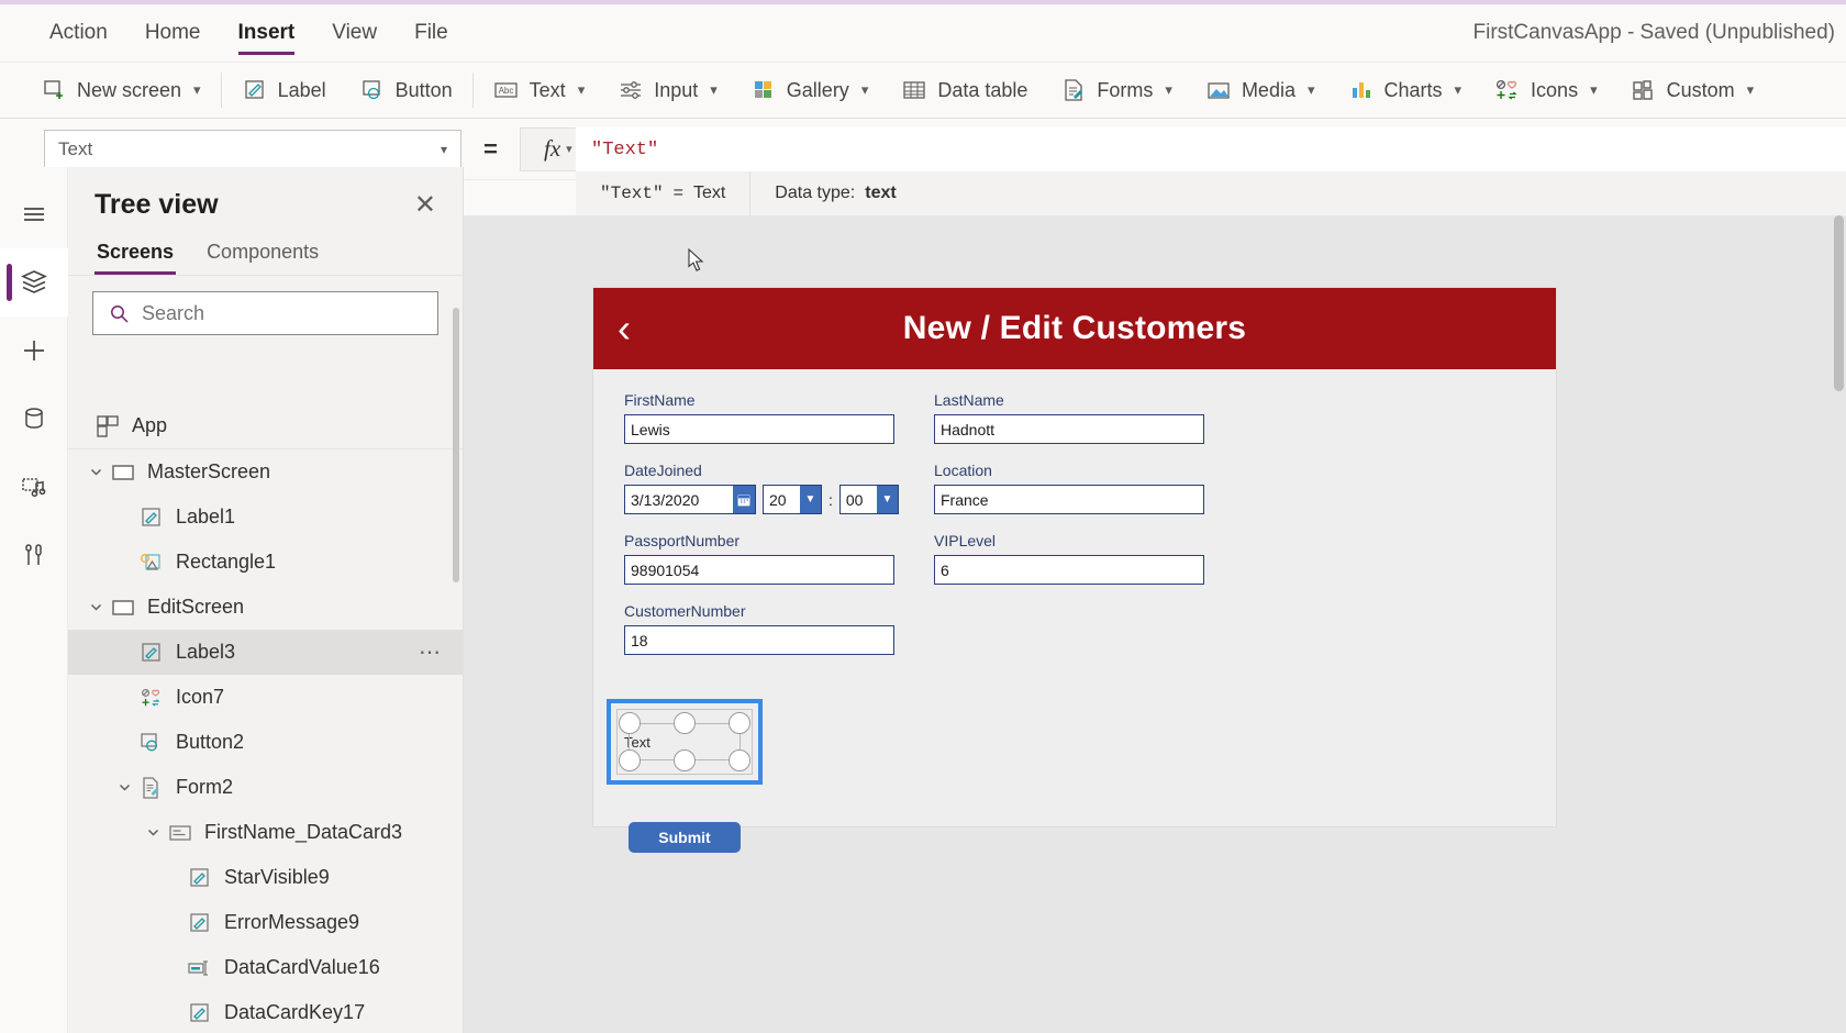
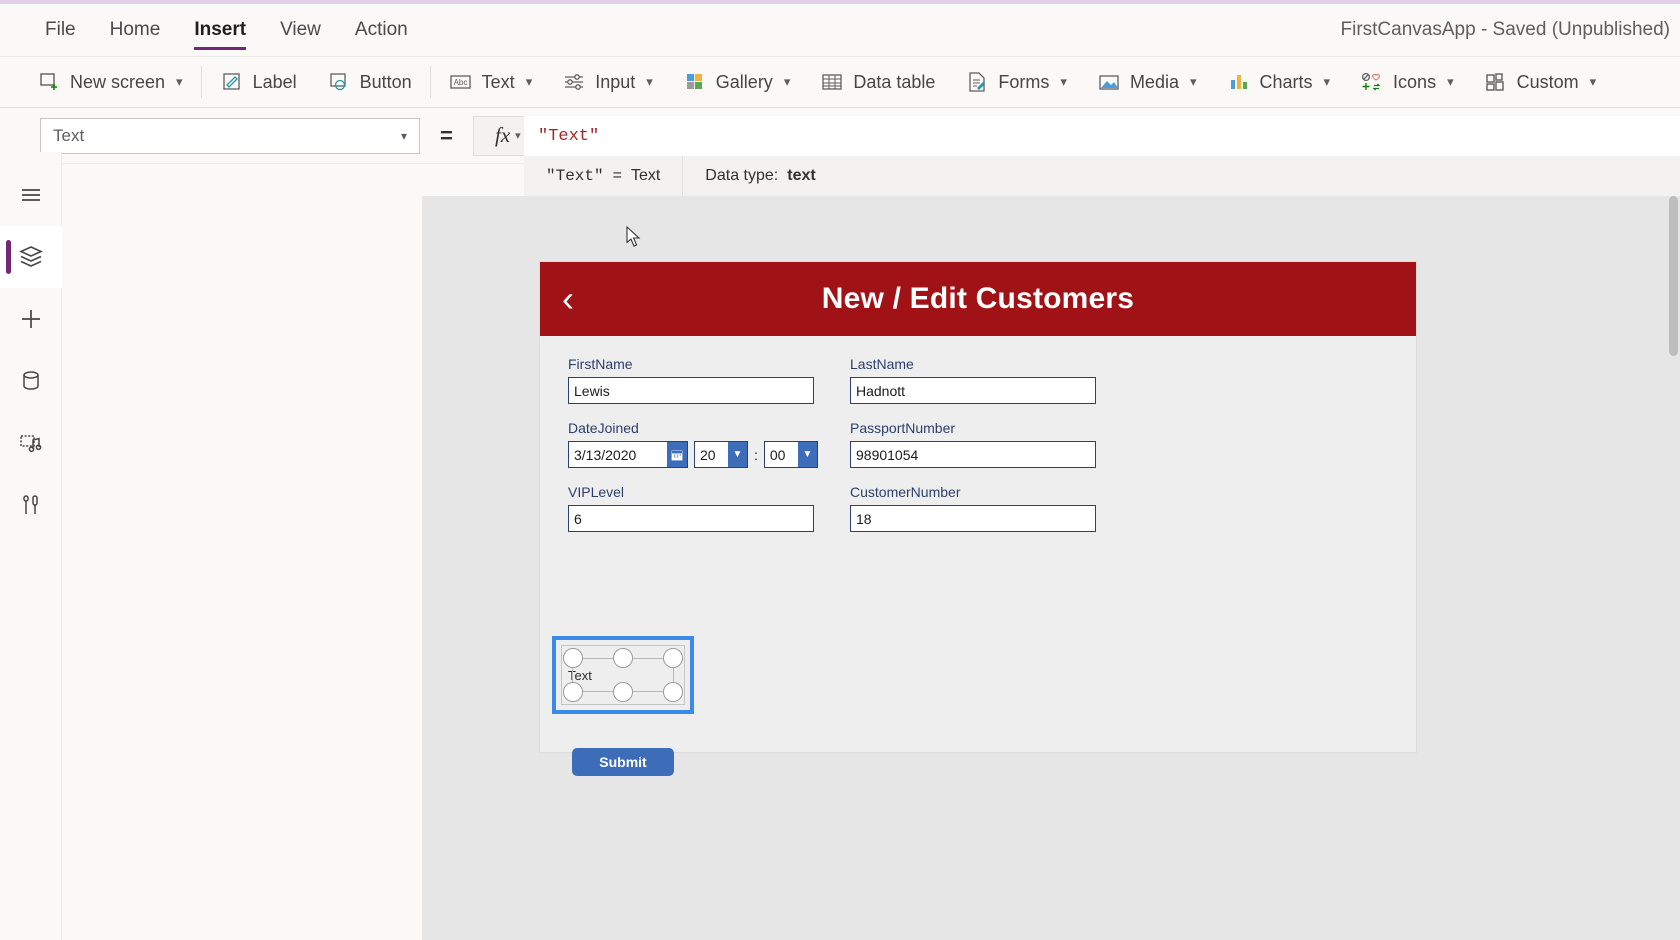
- Action
+ File
  Home
  Insert
  View
- File
+ Action
  FirstCanvasApp - Saved (Unpublished)
  New screen
  ▾
  Label
  Button
  Abc
  Text
  ▾
  Input
  ▾
  Gallery
  ▾
  Data table
  Forms
  ▾
  Media
  ▾
  Charts
  ▾
  Icons
  ▾
  Custom
  ▾
  Text
  ▾
  =
  fx
  ▾
  "Text"
  "Text"
  =
  Text
  Data type:
  text
- Tree view
- ✕
- Screens
- Components
- Search
- App
- MasterScreen
- Label1
- Rectangle1
- EditScreen
- Label3
- ⋯
- Icon7
- Button2
- Form2
- FirstName_DataCard3
- StarVisible9
- ErrorMessage9
- DataCardValue16
- DataCardKey17
  ‹
  New / Edit Customers
  FirstName
  Lewis
  LastName
  Hadnott
  DateJoined
  3/13/2020
  20
  ▼
  :
  00
  ▼
- Location
- France
  PassportNumber
  98901054
  VIPLevel
  6
  CustomerNumber
  18
  ext
  Submit
